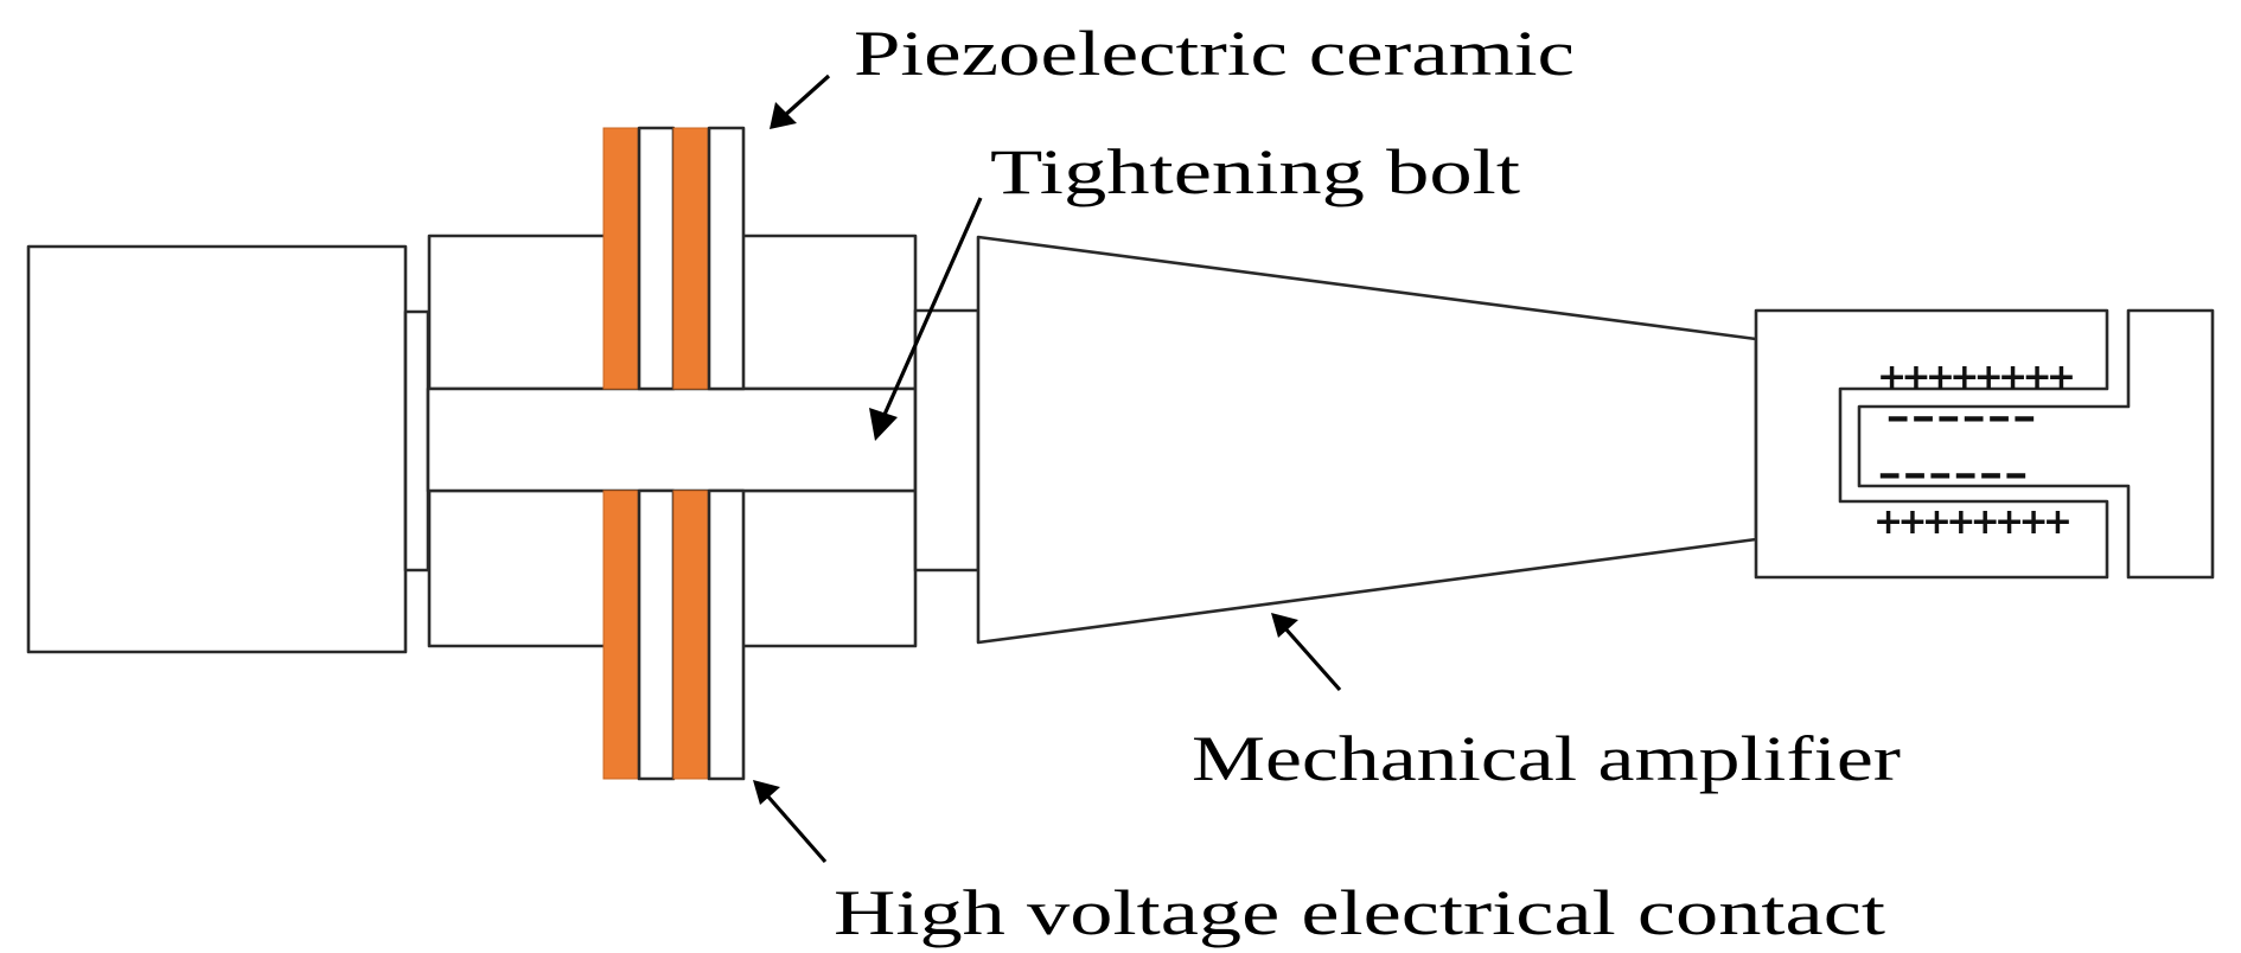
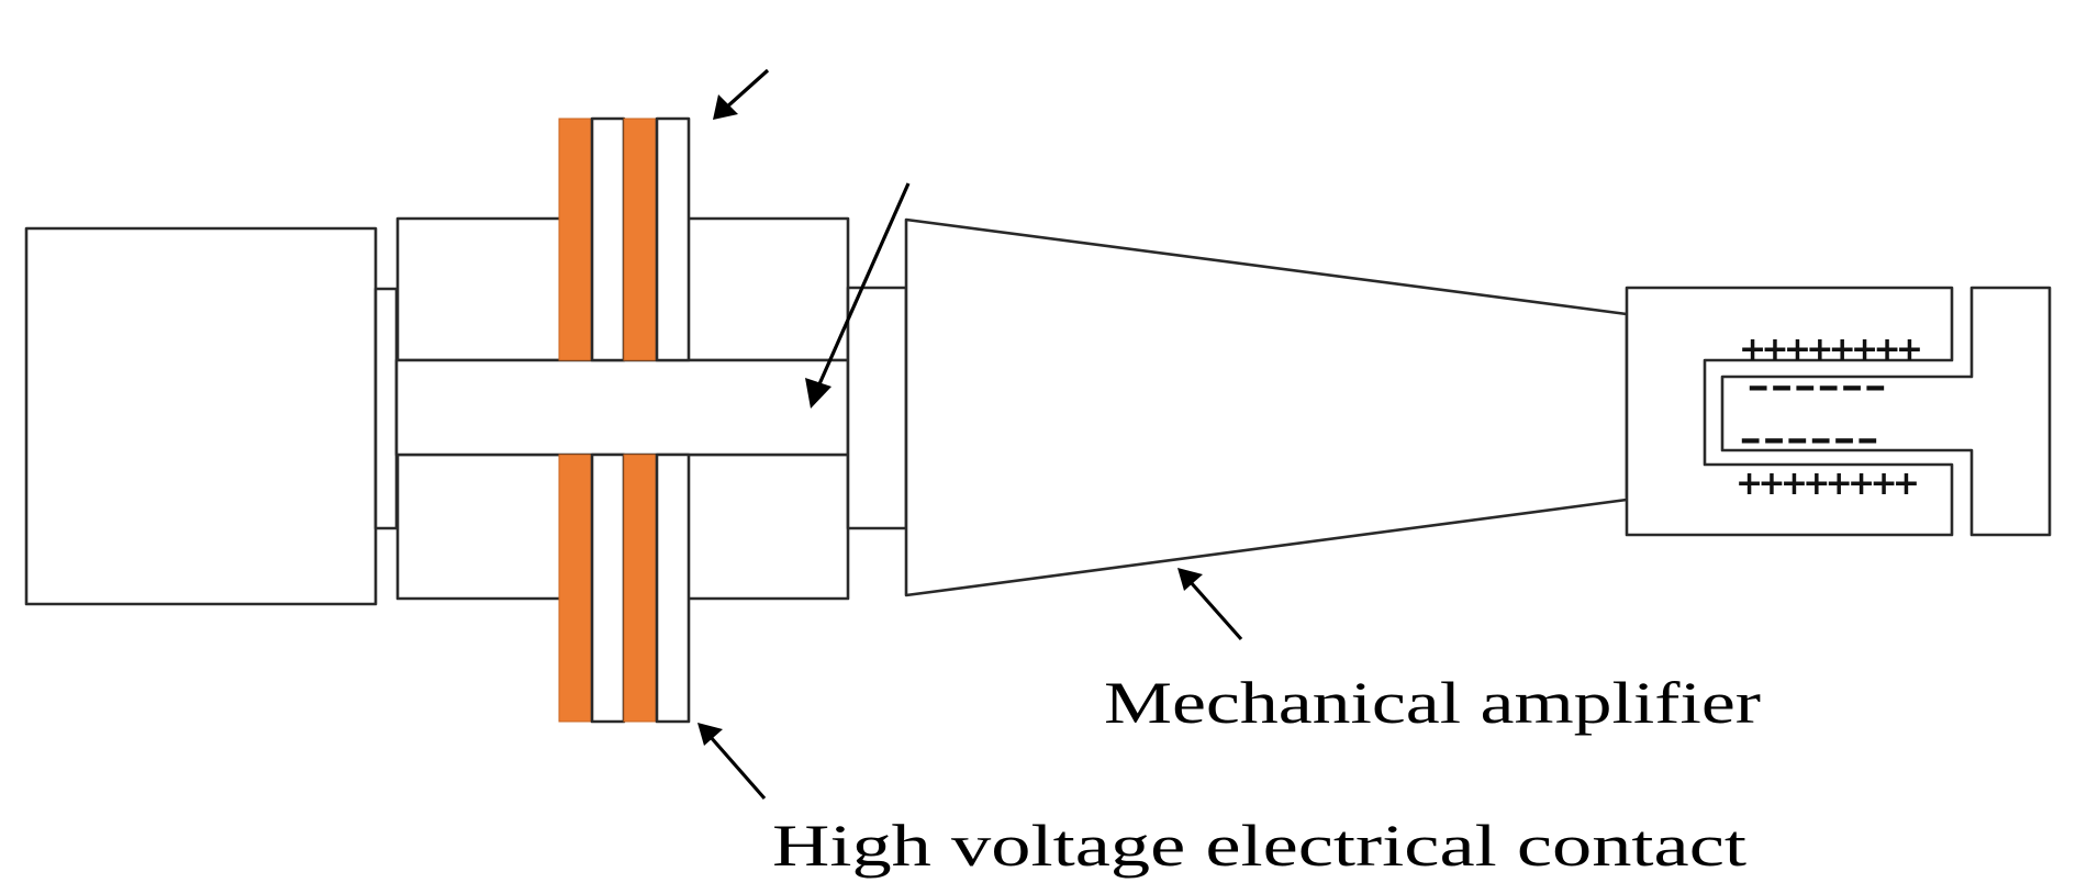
  ++++++++
  ------
  ------
  ++++++++
- Piezoelectric ceramic
- Tightening bolt
  Mechanical amplifier
  High voltage electrical contact
